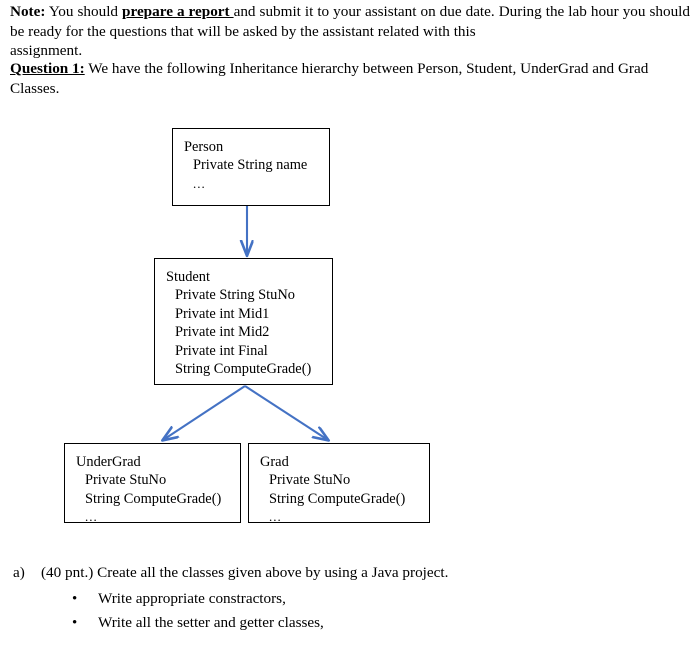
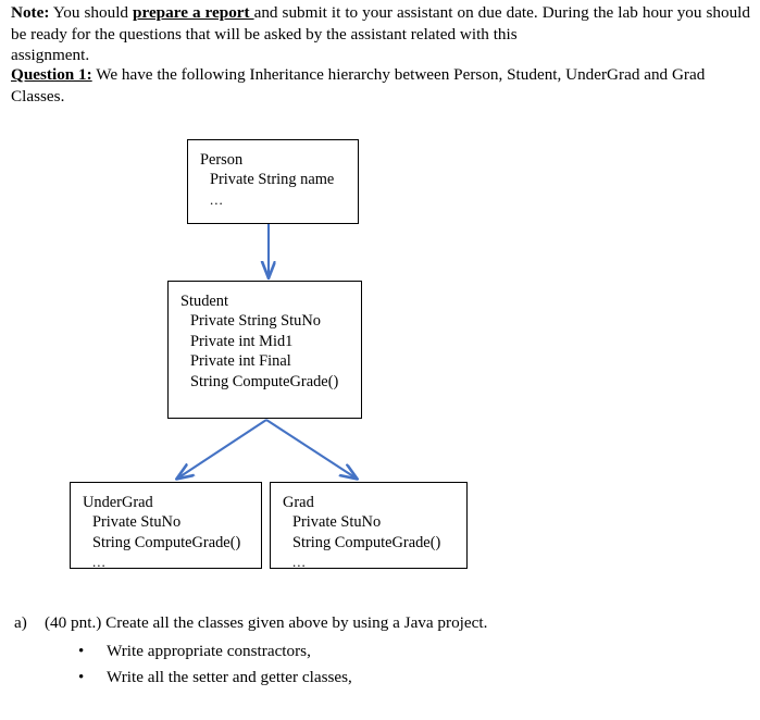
  Note: You should prepare a report and submit it to your assistant on due date. During the lab hour you should be ready for the questions that will be asked by the assistant related with this
  assignment.
  Question 1: We have the following Inheritance hierarchy between Person, Student, UnderGrad and Grad Classes.
  Person
  Private String name
  ...
  Student
  Private String StuNo
  Private int Mid1
- Private int Mid2
  Private int Final
  String ComputeGrade()
  UnderGrad
  Private StuNo
  String ComputeGrade()
  ...
  Grad
  Private StuNo
  String ComputeGrade()
  ...
  a) (40 pnt.) Create all the classes given above by using a Java project.
  • Write appropriate constractors,
  • Write all the setter and getter classes,
